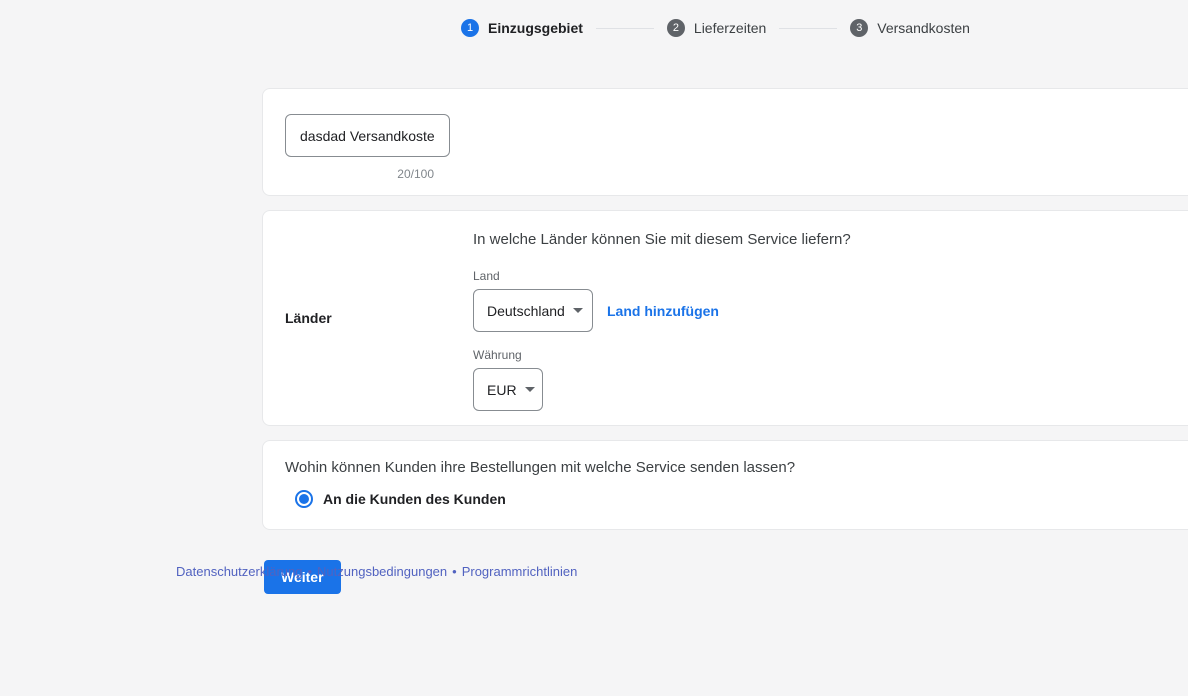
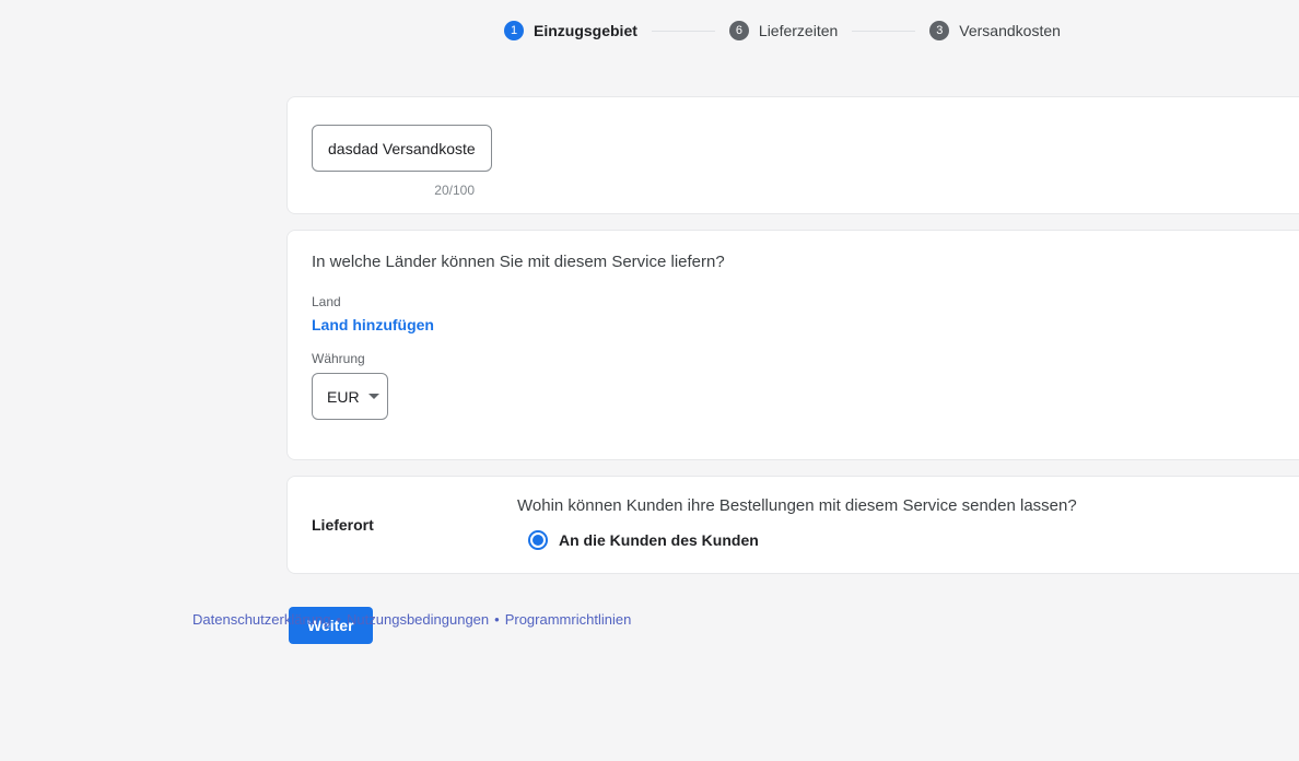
  1
  Einzugsgebiet
- 2
+ 6
  Lieferzeiten
  3
  Versandkosten
  dasdad Versandkoste
  20/100
- Länder
  In welche Länder können Sie mit diesem Service liefern?
  Land
- Deutschland
  Land hinzufügen
  Währung
  EUR
+ Lieferort
- Wohin können Kunden ihre Bestellungen mit welche Service senden lassen?
+ Wohin können Kunden ihre Bestellungen mit diesem Service senden lassen?
  An die Kunden des Kunden
  Weiter
  Datenschutzerklärung • Nutzungsbedingungen • Programmrichtlinien
